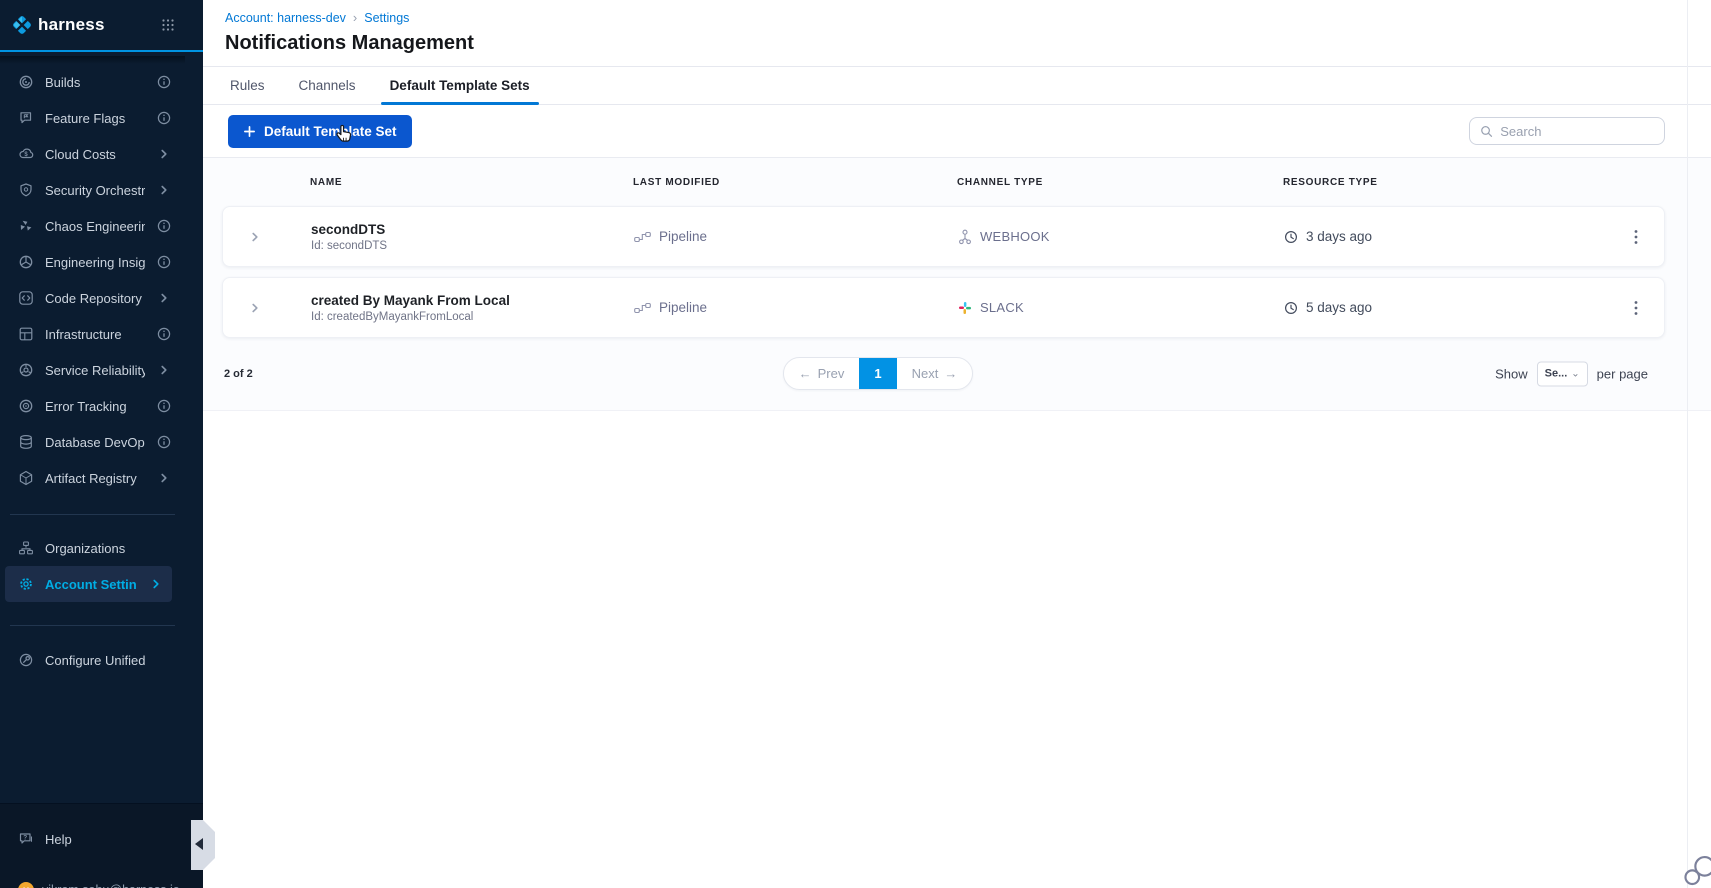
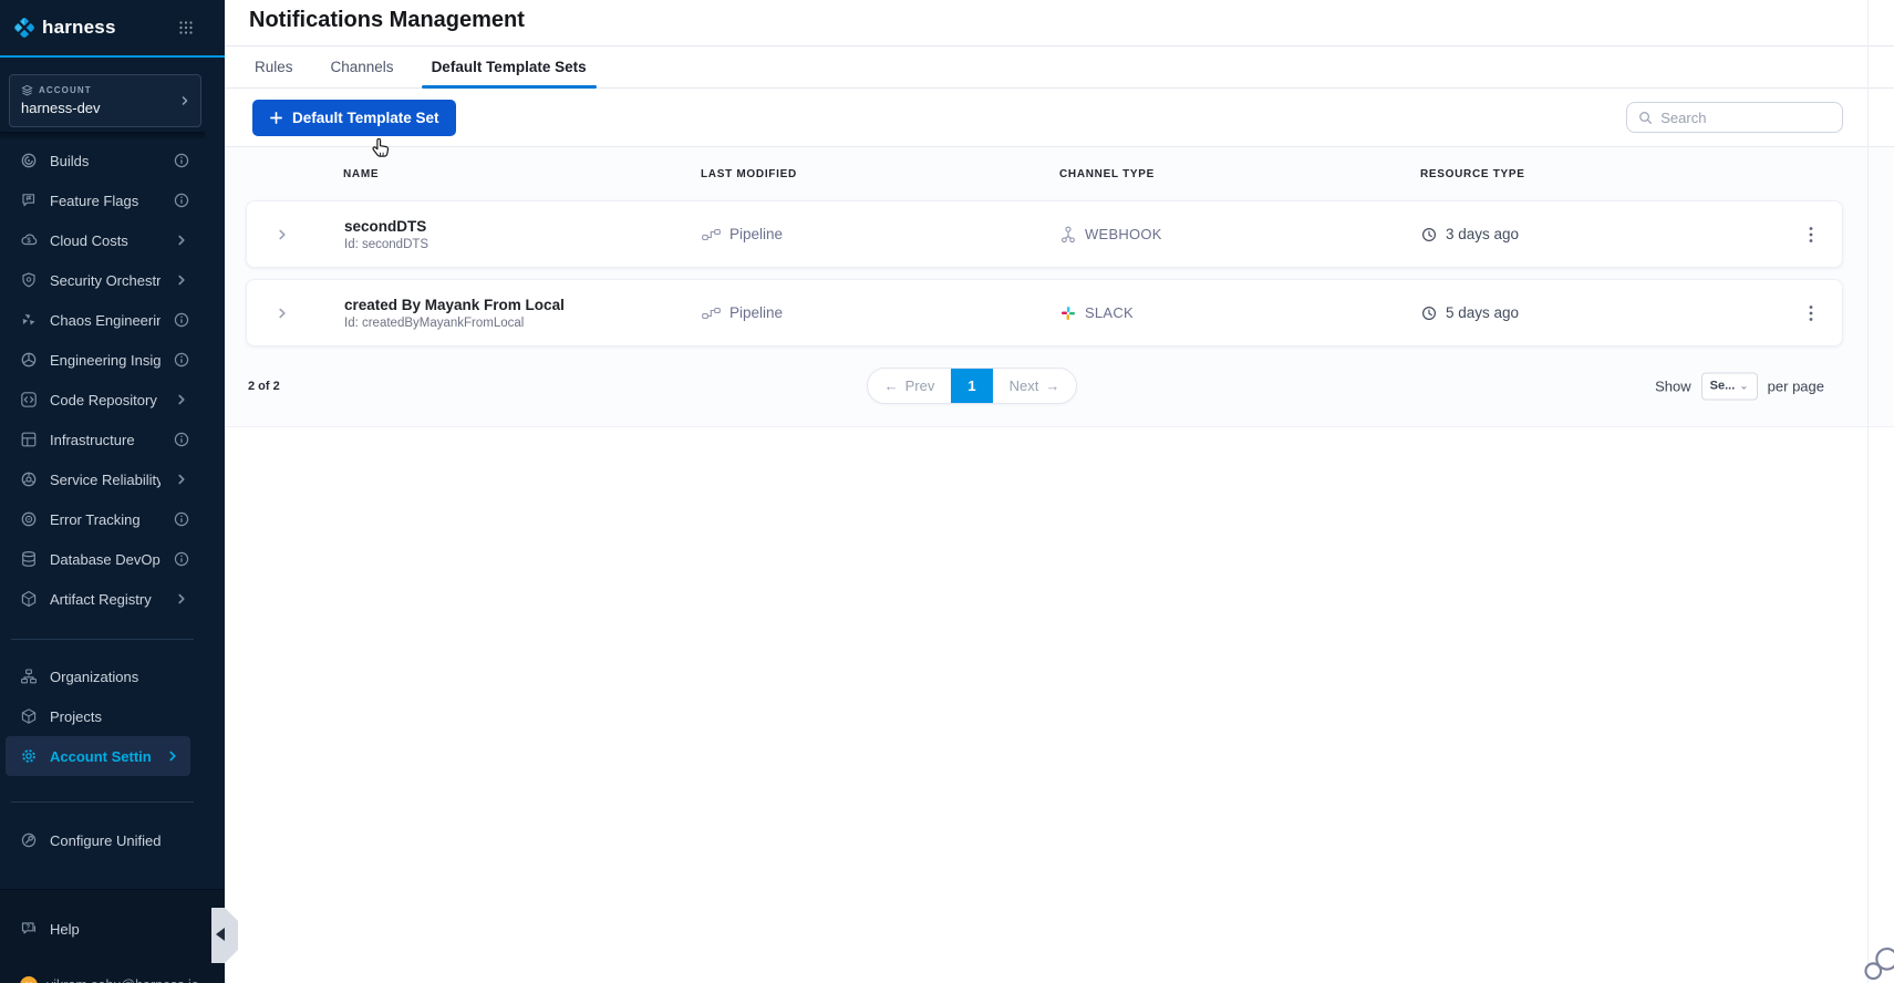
  harness
+ ACCOUNT
+ harness-dev
  Builds
  Feature Flags
  Cloud Costs
  Security Orchestr
  Chaos Engineerin
  Engineering Insig
  Code Repository
  Infrastructure
  Service Reliability
  Error Tracking
  Database DevOp
  Artifact Registry
  Organizations
+ Projects
  Account Settin
  Configure Unified
  Help
- Account: harness-dev
- ›
- Settings
  Notifications Management
  Rules
  Channels
  Default Template Sets
  Default Template Set
  Search
  NAME
  LAST MODIFIED
  CHANNEL TYPE
  RESOURCE TYPE
  secondDTS
  Id: secondDTS
  Pipeline
  WEBHOOK
  3 days ago
  created By Mayank From Local
  Id: createdByMayankFromLocal
  Pipeline
  SLACK
  5 days ago
  2 of 2
  ←
  Prev
  1
  Next
  →
  Show
  Se...
  ⌄
  per page
